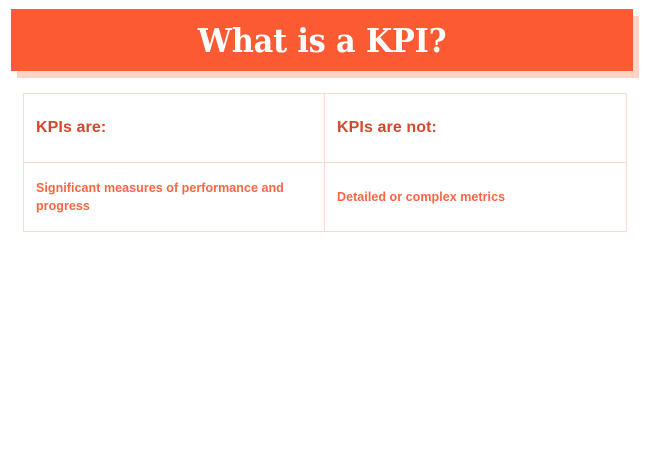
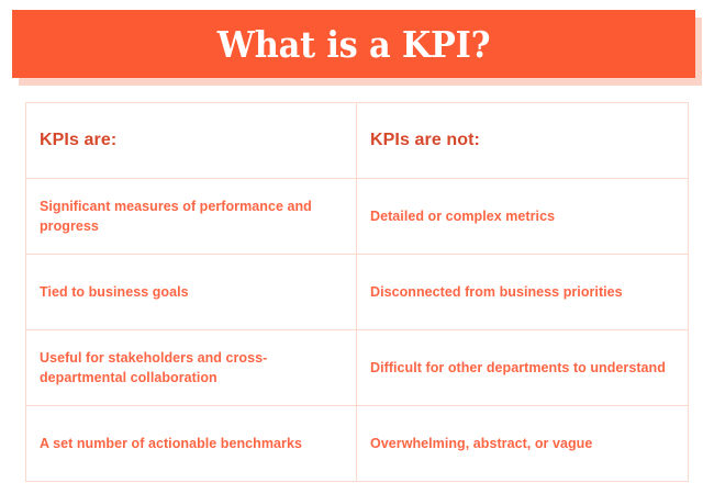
  What is a KPI?
  KPIs are:	KPIs are not:
  Significant measures of performance and progress	Detailed or complex metrics
+ Tied to business goals	Disconnected from business priorities
+ Useful for stakeholders and cross-departmental collaboration	Difficult for other departments to understand
+ A set number of actionable benchmarks	Overwhelming, abstract, or vague
